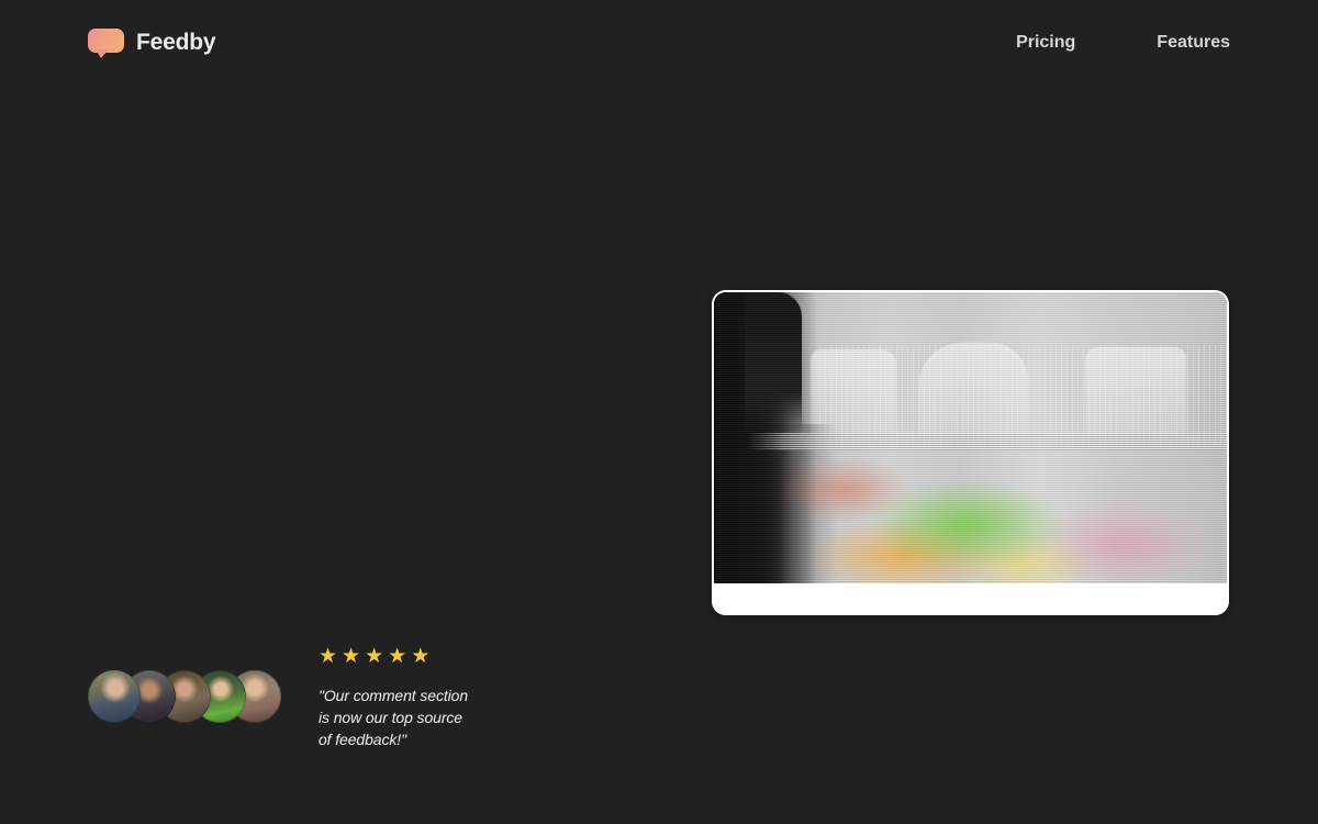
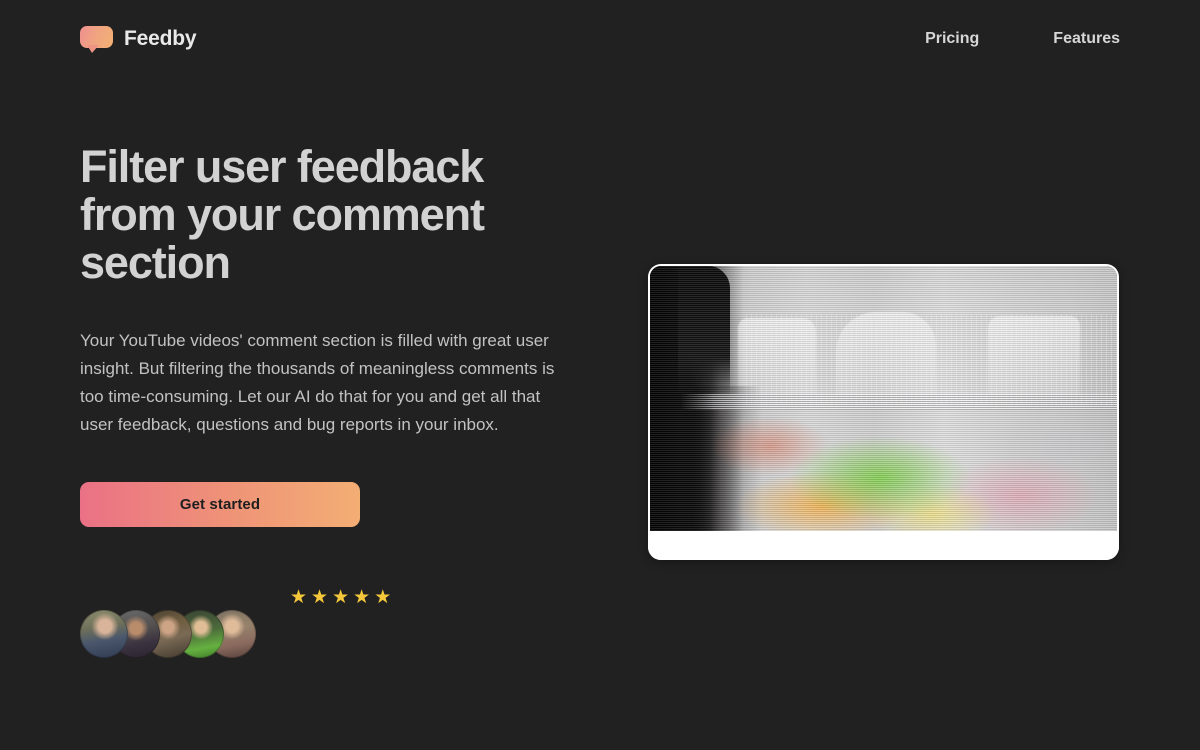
  Feedby
  Pricing
  Features
+ Filter user feedback from your comment section
+ Your YouTube videos' comment section is filled with great user insight. But filtering the thousands of meaningless comments is too time-consuming. Let our AI do that for you and get all that user feedback, questions and bug reports in your inbox.
+ Get started
  ★
  ★
  ★
  ★
  ★
- "Our comment section
- is now our top source
- of feedback!"
